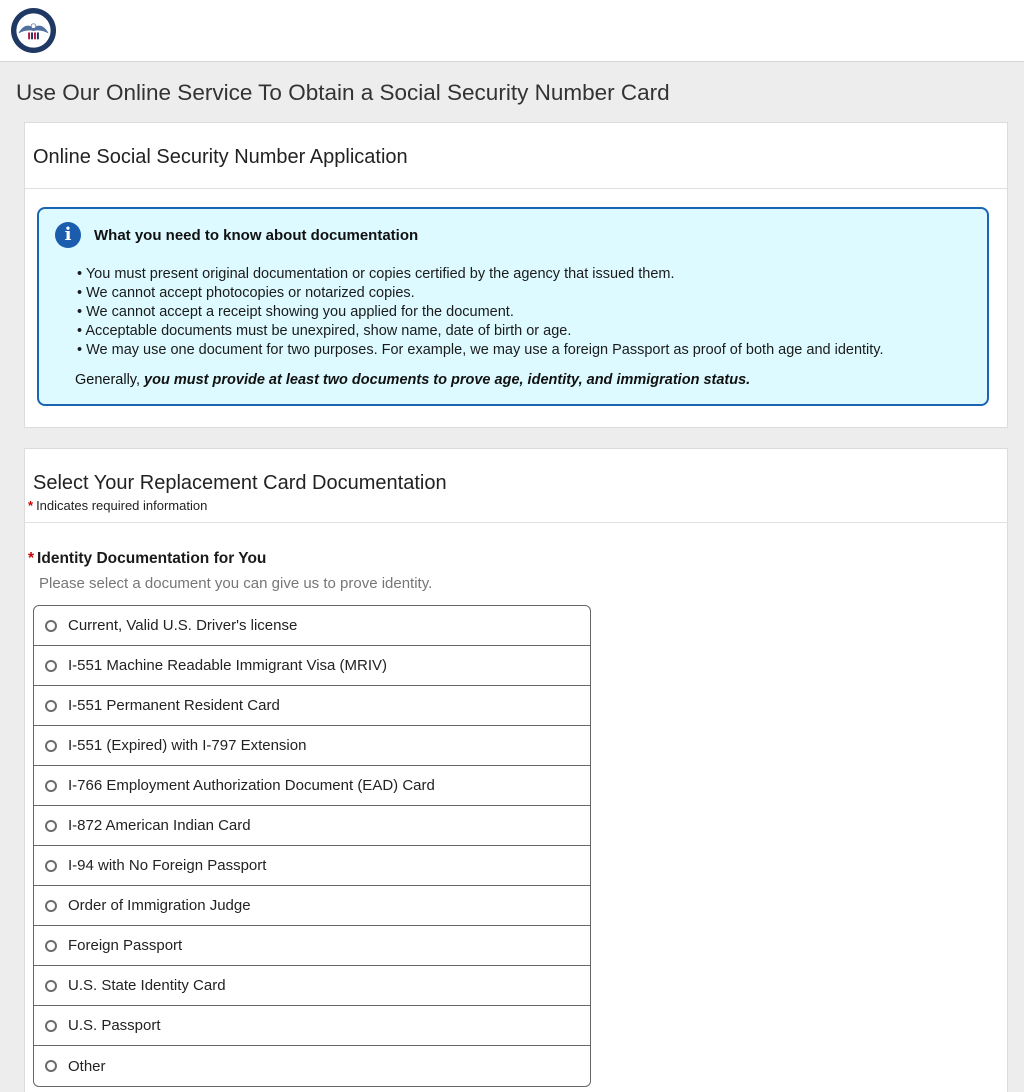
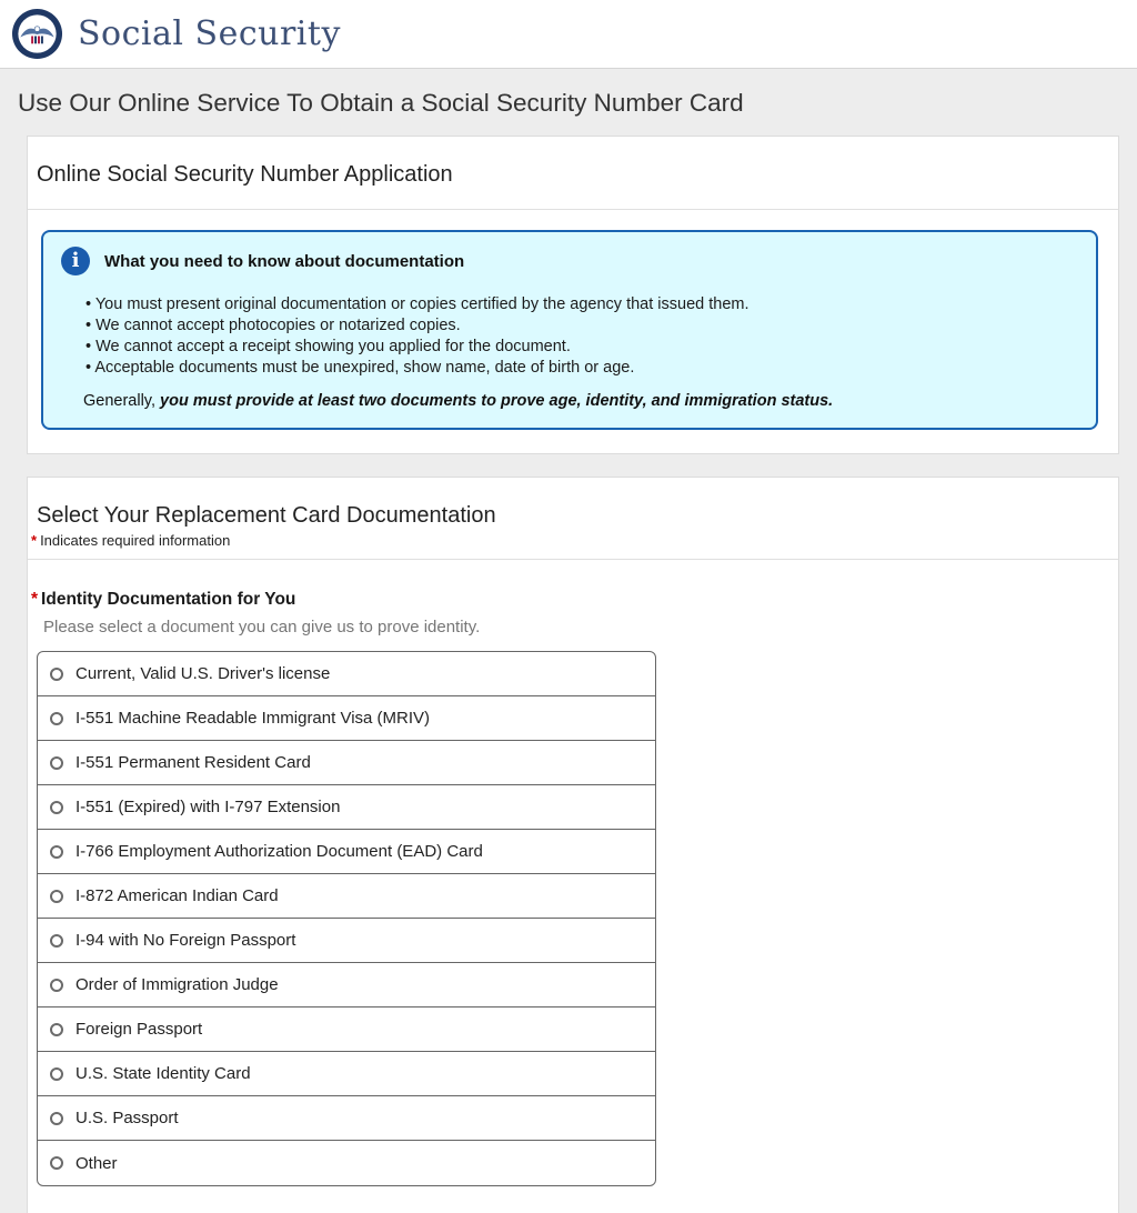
+ Social Security
  Use Our Online Service To Obtain a Social Security Number Card
  Online Social Security Number Application
  i
  What you need to know about documentation
  You must present original documentation or copies certified by the agency that issued them.
  We cannot accept photocopies or notarized copies.
  We cannot accept a receipt showing you applied for the document.
  Acceptable documents must be unexpired, show name, date of birth or age.
- We may use one document for two purposes. For example, we may use a foreign Passport as proof of both age and identity.
  Generally, you must provide at least two documents to prove age, identity, and immigration status.
  Select Your Replacement Card Documentation
  * Indicates required information
  * Identity Documentation for You
  Please select a document you can give us to prove identity.
  Current, Valid U.S. Driver's license
  I-551 Machine Readable Immigrant Visa (MRIV)
  I-551 Permanent Resident Card
  I-551 (Expired) with I-797 Extension
  I-766 Employment Authorization Document (EAD) Card
  I-872 American Indian Card
  I-94 with No Foreign Passport
  Order of Immigration Judge
  Foreign Passport
  U.S. State Identity Card
  U.S. Passport
  Other
